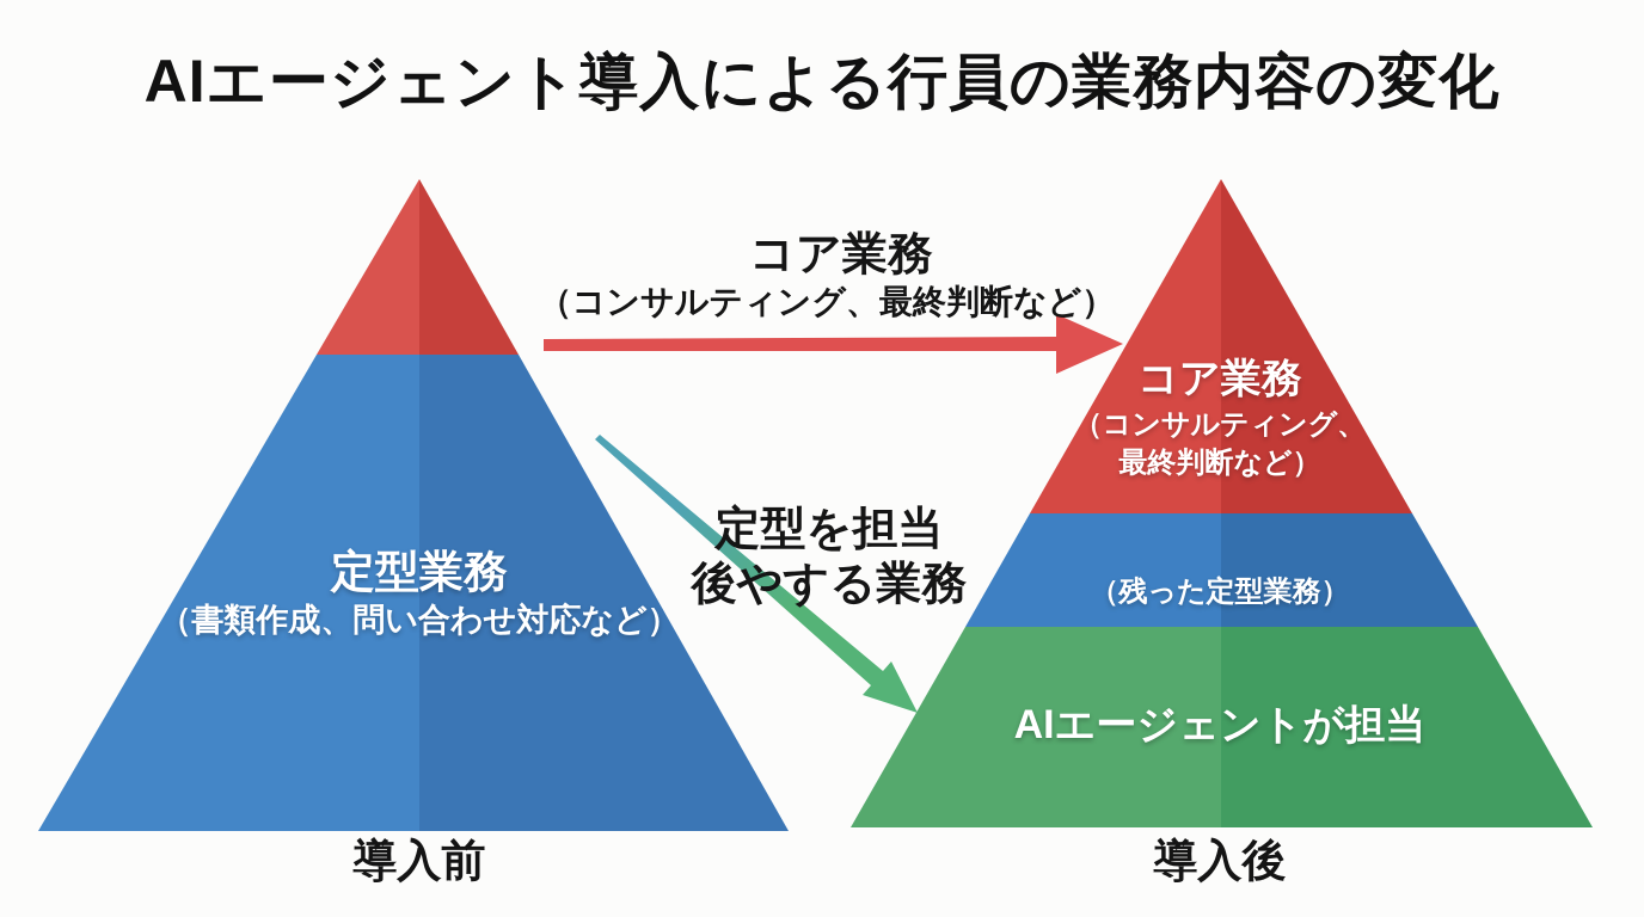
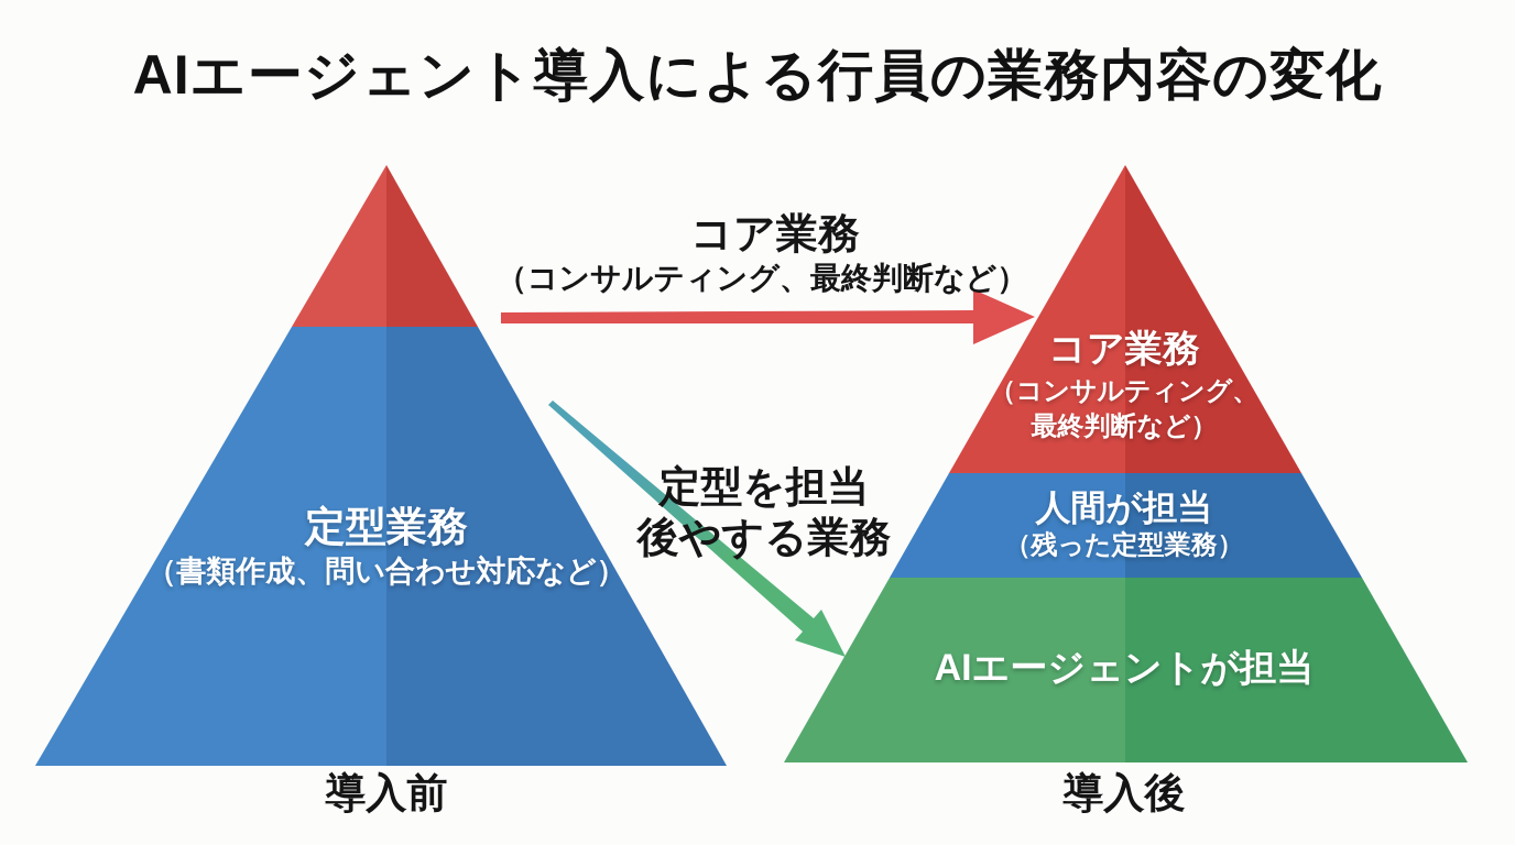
  AIエージェント導入による行員の業務内容の変化
  コア業務
  （コンサルティング、最終判断など）
  定型を担当
  後やする業務
  定型業務
  （書類作成、問い合わせ対応など）
  コア業務
  （コンサルティング、
  最終判断など）
+ 人間が担当
  （残った定型業務）
  AIエージェントが担当
  導入前
  導入後
